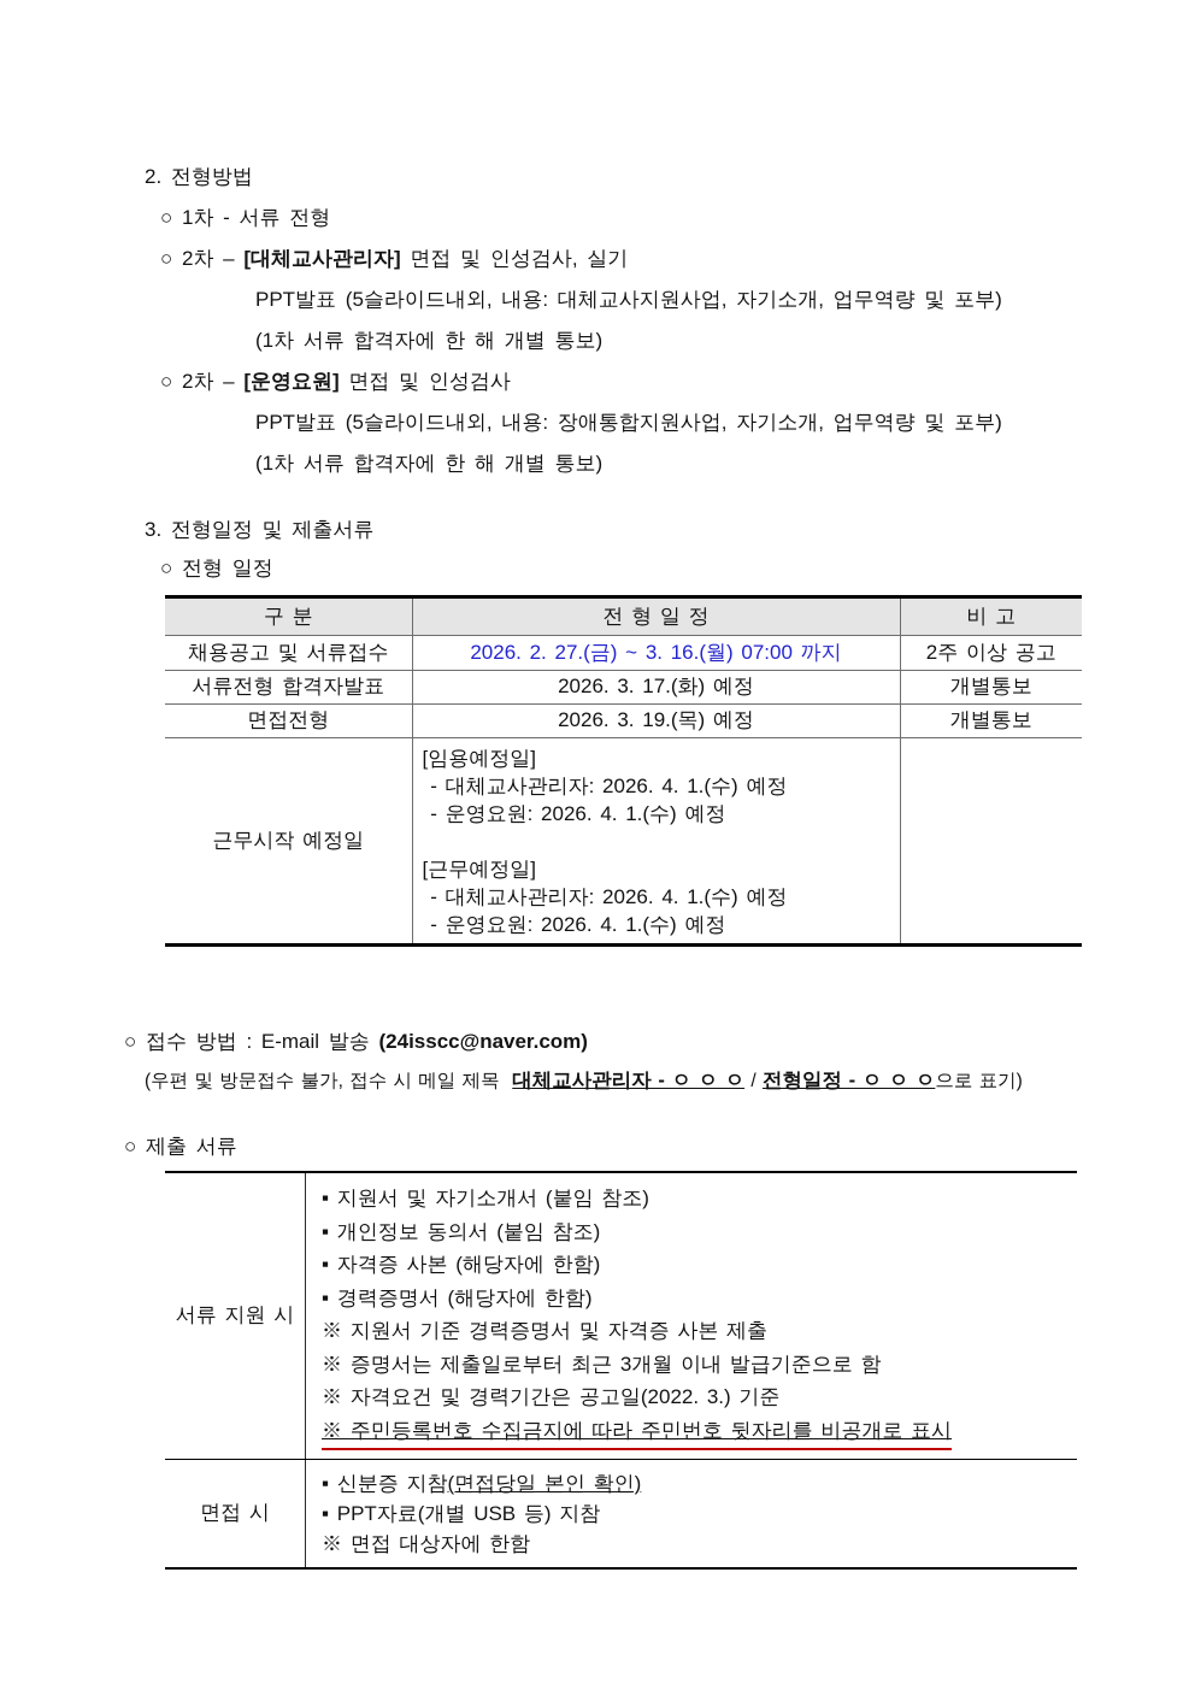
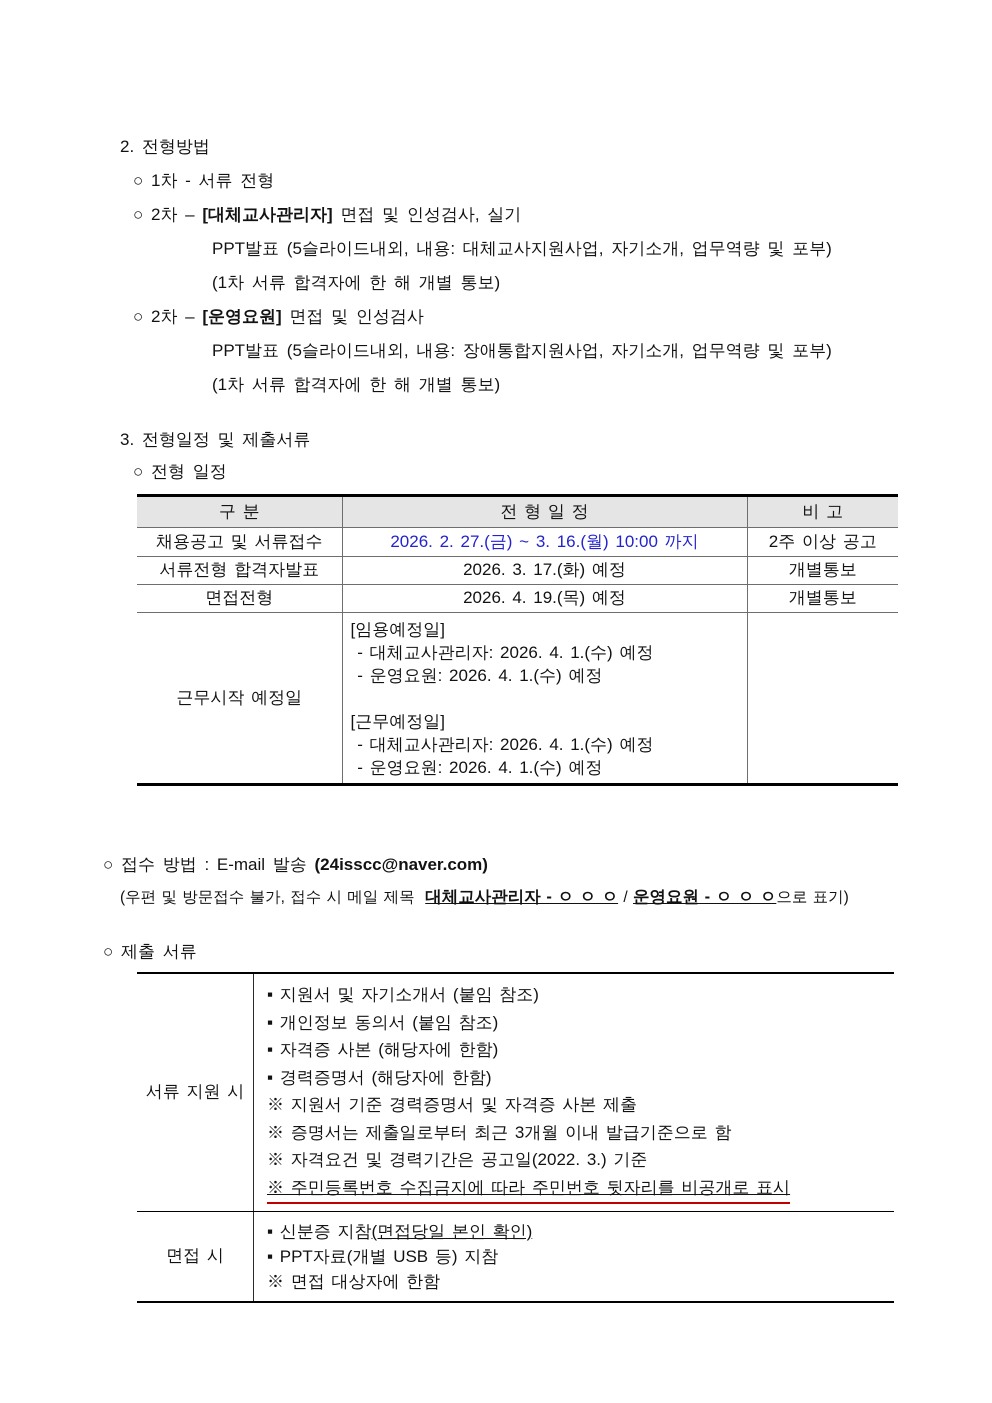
  2. 전형방법
  ○ 1차 - 서류 전형
  ○ 2차 – [대체교사관리자] 면접 및 인성검사, 실기
  PPT발표 (5슬라이드내외, 내용: 대체교사지원사업, 자기소개, 업무역량 및 포부)
  (1차 서류 합격자에 한 해 개별 통보)
  ○ 2차 – [운영요원] 면접 및 인성검사
  PPT발표 (5슬라이드내외, 내용: 장애통합지원사업, 자기소개, 업무역량 및 포부)
  (1차 서류 합격자에 한 해 개별 통보)
  3. 전형일정 및 제출서류
  ○ 전형 일정
  구 분	전 형 일 정	비 고
- 채용공고 및 서류접수	2026. 2. 27.(금) ~ 3. 16.(월) 07:00 까지	2주 이상 공고
+ 채용공고 및 서류접수	2026. 2. 27.(금) ~ 3. 16.(월) 10:00 까지	2주 이상 공고
  서류전형 합격자발표	2026. 3. 17.(화) 예정	개별통보
- 면접전형	2026. 3. 19.(목) 예정	개별통보
+ 면접전형	2026. 4. 19.(목) 예정	개별통보
  근무시작 예정일	[임용예정일] - 대체교사관리자: 2026. 4. 1.(수) 예정 - 운영요원: 2026. 4. 1.(수) 예정 [근무예정일] - 대체교사관리자: 2026. 4. 1.(수) 예정 - 운영요원: 2026. 4. 1.(수) 예정
  ○ 접수 방법 : E-mail 발송 (24isscc@naver.com)
- (우편 및 방문접수 불가, 접수 시 메일 제목 대체교사관리자 - ㅇ ㅇ ㅇ / 전형일정 - ㅇ ㅇ ㅇ으로 표기)
+ (우편 및 방문접수 불가, 접수 시 메일 제목 대체교사관리자 - ㅇ ㅇ ㅇ / 운영요원 - ㅇ ㅇ ㅇ으로 표기)
  ○ 제출 서류
  서류 지원 시	▪ 지원서 및 자기소개서 (붙임 참조) ▪ 개인정보 동의서 (붙임 참조) ▪ 자격증 사본 (해당자에 한함) ▪ 경력증명서 (해당자에 한함) ※ 지원서 기준 경력증명서 및 자격증 사본 제출 ※ 증명서는 제출일로부터 최근 3개월 이내 발급기준으로 함 ※ 자격요건 및 경력기간은 공고일(2022. 3.) 기준 ※ 주민등록번호 수집금지에 따라 주민번호 뒷자리를 비공개로 표시
  면접 시	▪ 신분증 지참(면접당일 본인 확인) ▪ PPT자료(개별 USB 등) 지참 ※ 면접 대상자에 한함
